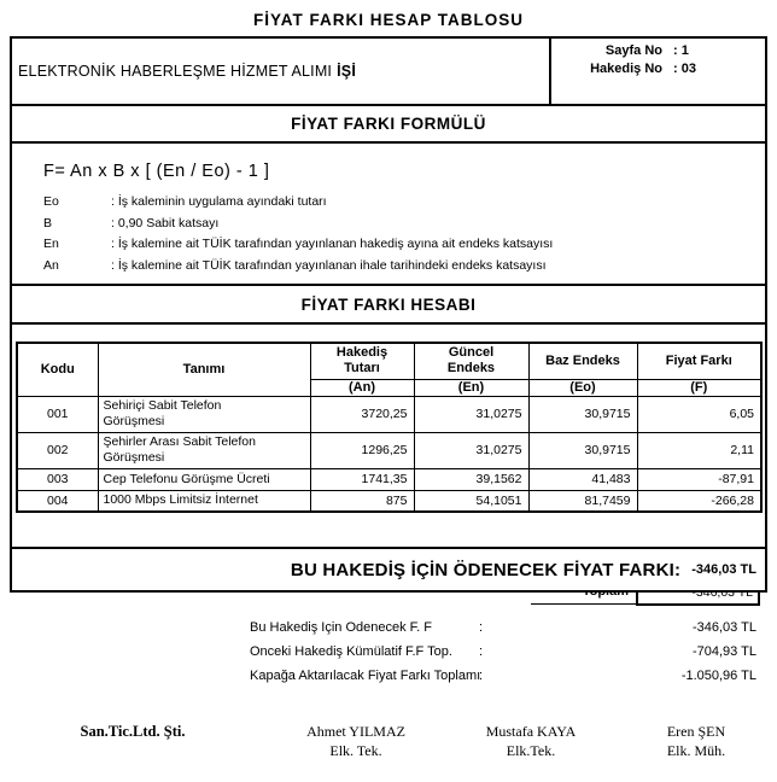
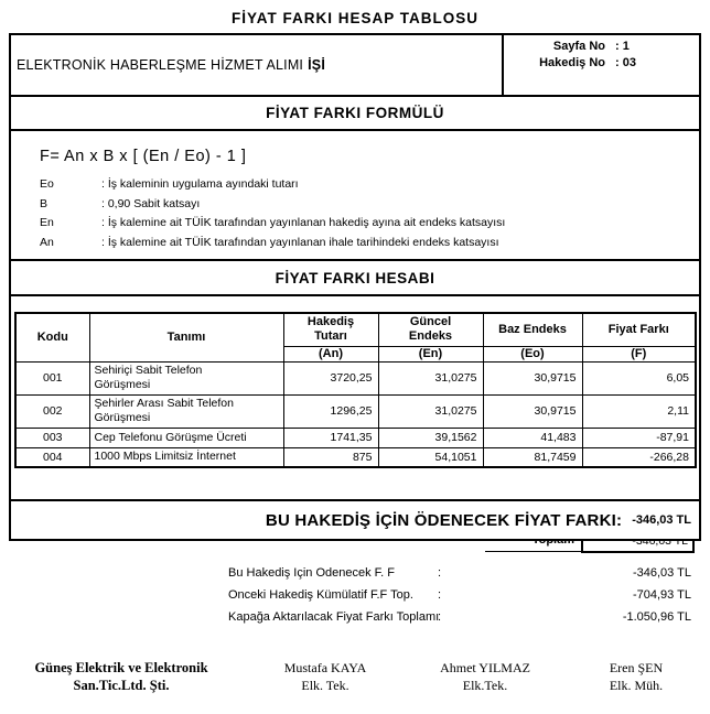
  FİYAT FARKI HESAP TABLOSU
  ELEKTRONİK HABERLEŞME HİZMET ALIMI İŞİ
  Sayfa No
  : 1
  Hakediş No
  : 03
  FİYAT FARKI FORMÜLÜ
  F= An x B x [ (En / Eo) - 1 ]
  Eo
  : İş kaleminin uygulama ayındaki tutarı
  B
  : 0,90 Sabit katsayı
  En
  : İş kalemine ait TÜİK tarafından yayınlanan hakediş ayına ait endeks katsayısı
  An
  : İş kalemine ait TÜİK tarafından yayınlanan ihale tarihindeki endeks katsayısı
  FİYAT FARKI HESABI
  Kodu	Tanımı	Hakediş Tutarı	Güncel Endeks	Baz Endeks	Fiyat Farkı
  (An)	(En)	(Eo)	(F)
  001	Sehiriçi Sabit Telefon Görüşmesi	3720,25	31,0275	30,9715	6,05
  002	Şehirler Arası Sabit Telefon Görüşmesi	1296,25	31,0275	30,9715	2,11
  003	Cep Telefonu Görüşme Ücreti	1741,35	39,1562	41,483	-87,91
  004	1000 Mbps Limitsiz İnternet	875	54,1051	81,7459	-266,28
  -346,03 TL
  BU HAKEDİŞ İÇİN ÖDENECEK FİYAT FARKI:
  -346,03 TL
  Bu Hakediş Için Odenecek F. F
  :
  -346,03 TL
  Onceki Hakediş Kümülatif F.F Top.
  :
  -704,93 TL
  Kapağa Aktarılacak Fiyat Farkı Toplamı
  :
  -1.050,96 TL
+ Güneş Elektrik ve Elektronik
  San.Tic.Ltd. Şti.
- Ahmet YILMAZ
+ Mustafa KAYA
  Elk. Tek.
- Mustafa KAYA
+ Ahmet YILMAZ
  Elk.Tek.
  Eren ŞEN
  Elk. Müh.
